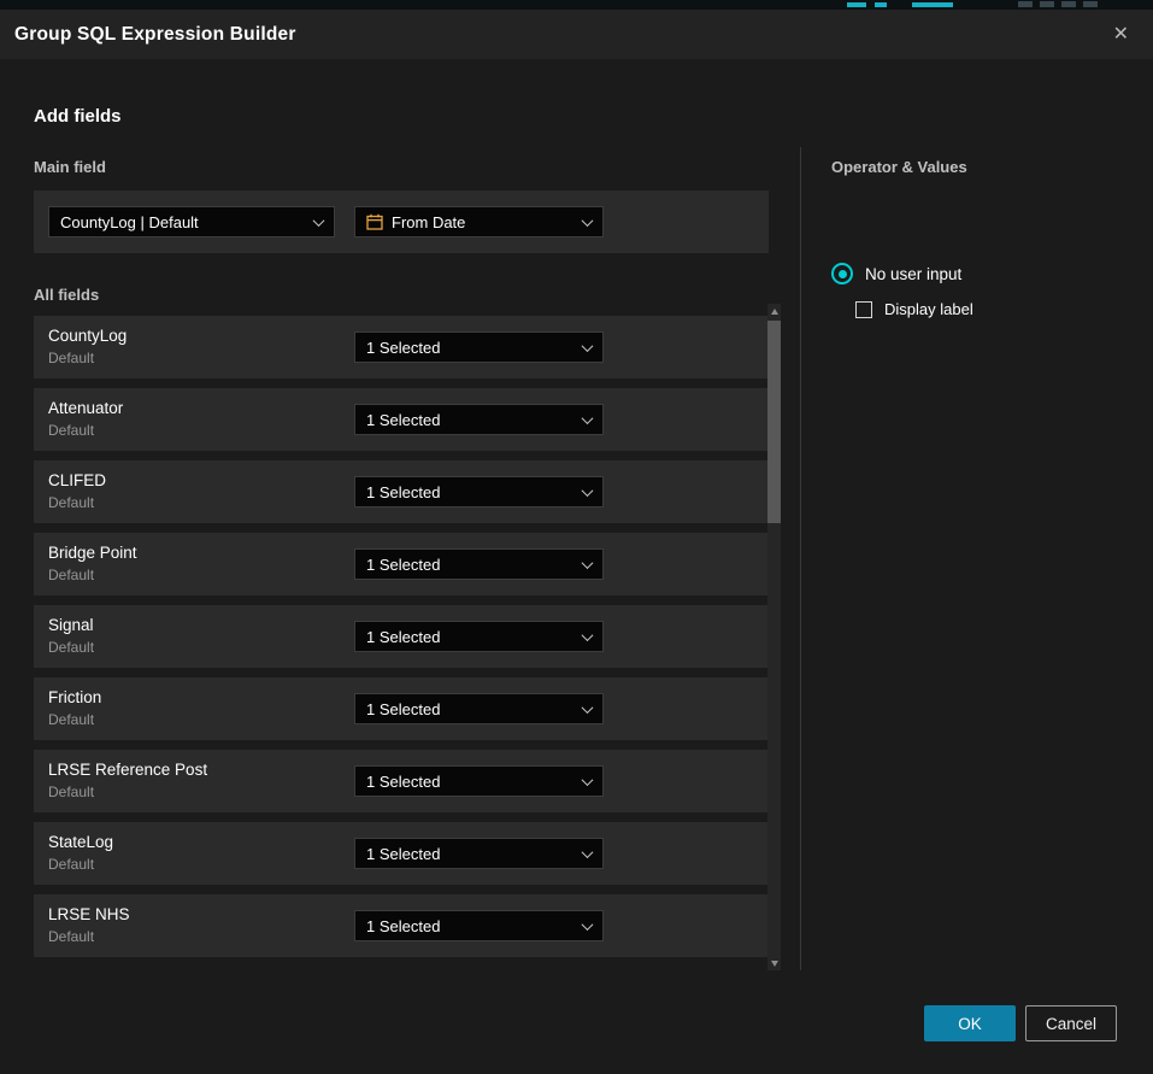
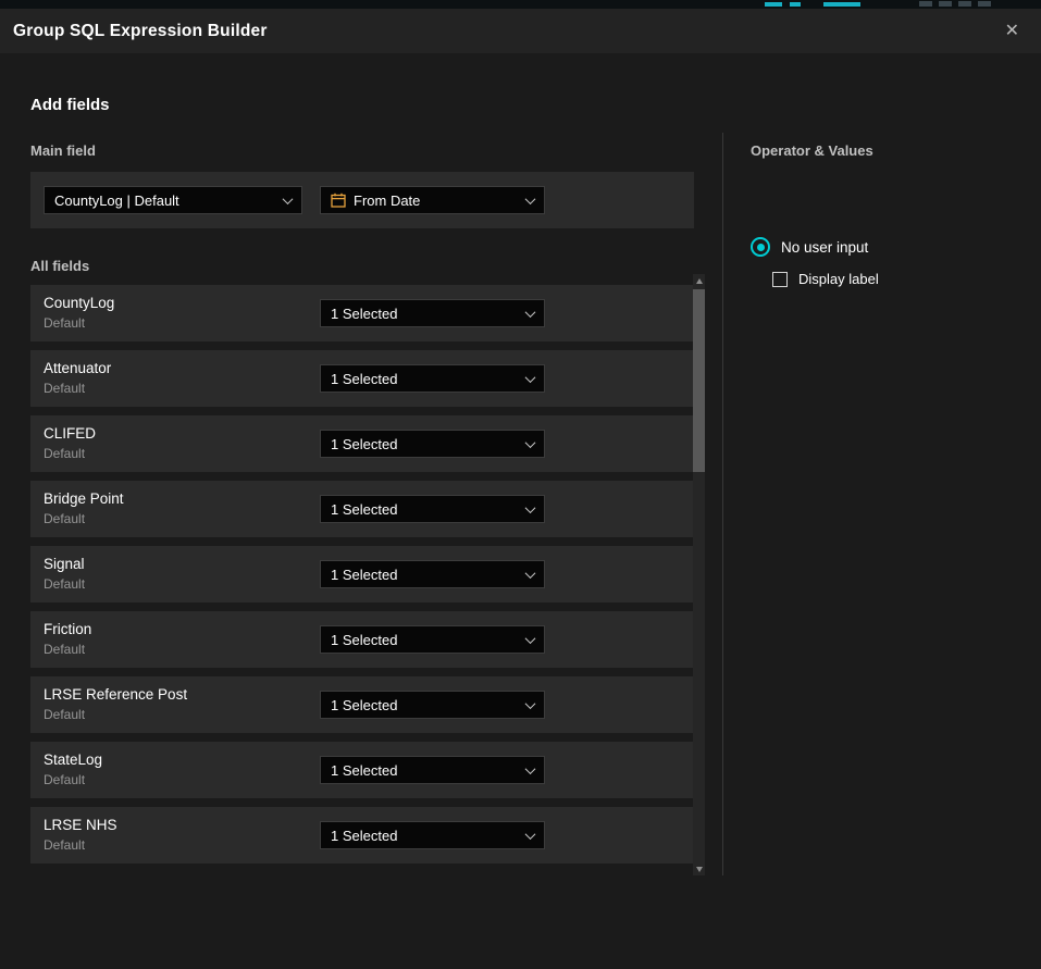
  Group SQL Expression Builder
  ✕
  Add fields
  Main field
  CountyLog | Default
  From Date
  All fields
  CountyLog
  Default
  1 Selected
  Attenuator
  Default
  1 Selected
  CLIFED
  Default
  1 Selected
  Bridge Point
  Default
  1 Selected
  Signal
  Default
  1 Selected
  Friction
  Default
  1 Selected
  LRSE Reference Post
  Default
  1 Selected
  StateLog
  Default
  1 Selected
  LRSE NHS
  Default
  1 Selected
  Operator & Values
  No user input
  Display label
- OK
- Cancel
